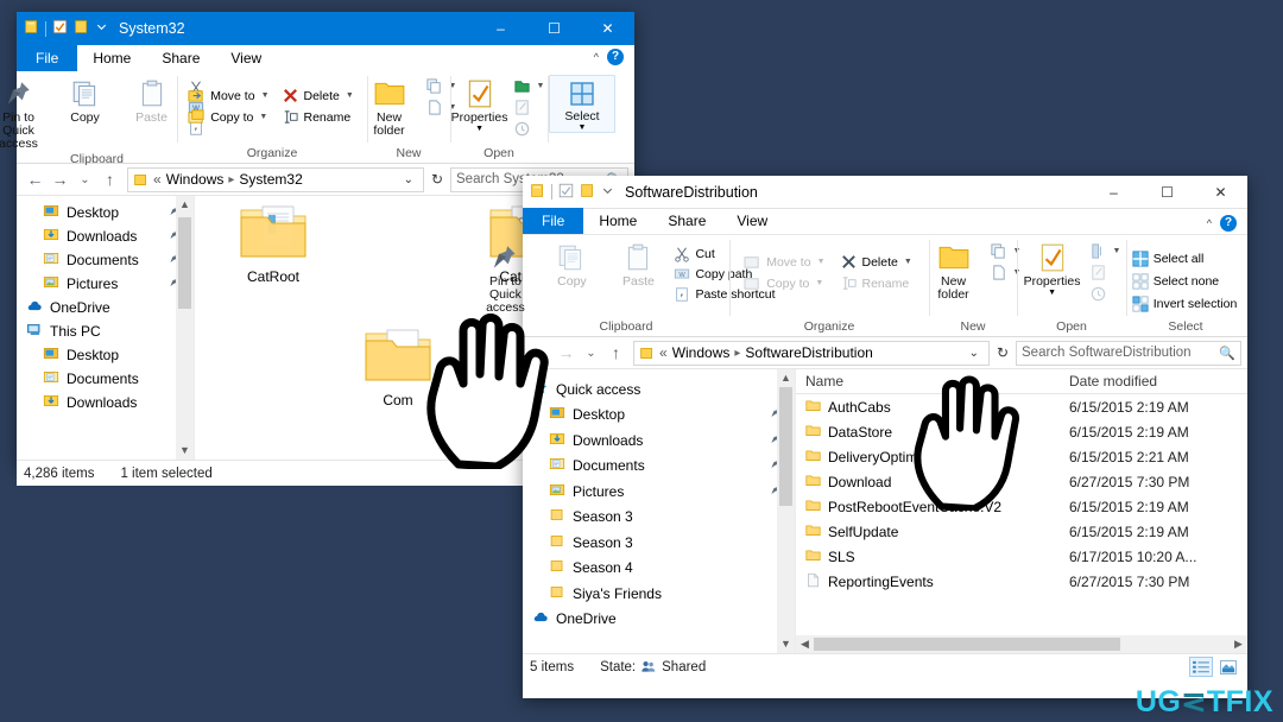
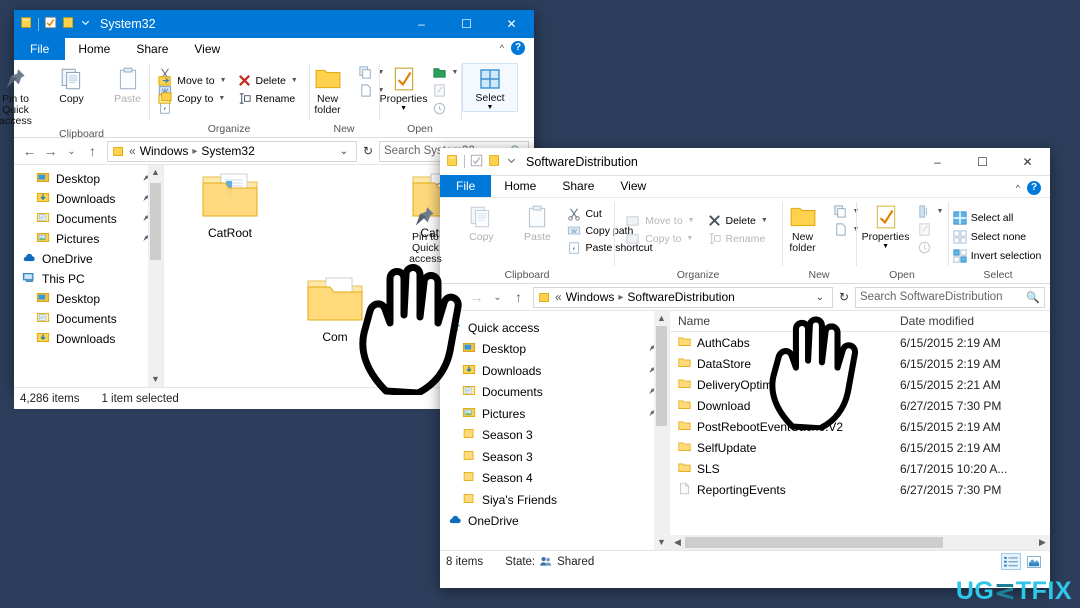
  System32
  –
  ☐
  ✕
  File
  Home
  Share
  View
  ^
  ?
  Pin to Quick access
  Copy
  Paste
  Clipboard
  Move to
  Copy to
  Delete
  Rename
  Organize
  New folder
  New
  Properties
  Open
  Select
  ←
  →
  ⌄
  ↑
  «
  Windows
  ▸
  System32
  ⌄
  ↻
  Desktop
  Downloads
  Documents
  Pictures
  OneDrive
  This PC
  Desktop
  Documents
  Downloads
  ▲
  ▼
  CatRoot
  Com
  4,286 items
  1 item selected
  SoftwareDistribution
  –
  ☐
  ✕
  File
  Home
  Share
  View
  ^
  ?
  Pin to Quick access
  Copy
  Paste
  Cut
  Clipboard
  Move to
  Copy to
  Delete
  Rename
  Organize
  New folder
  New
  Properties
  Open
  Select all
  Select none
  Invert selection
  Select
  →
  ⌄
  ↑
  «
  Windows
  ▸
  SoftwareDistribution
  ⌄
  ↻
  Search SoftwareDistribution
  🔍
  Quick access
  Desktop
  Downloads
  Documents
  Pictures
  Season 3
  Season 3
  Season 4
  Siya's Friends
  OneDrive
  ▲
  ▼
  Name
  Date modified
  AuthCabs
  6/15/2015 2:19 AM
  DataStore
  6/15/2015 2:19 AM
  6/15/2015 2:21 AM
  Download
  6/27/2015 7:30 PM
  6/15/2015 2:19 AM
  SelfUpdate
  6/15/2015 2:19 AM
  SLS
  6/17/2015 10:20 A...
  ReportingEvents
  6/27/2015 7:30 PM
  ◀
  ▶
- 5 items
+ 8 items
  State:
  Shared
  UG⋜TFIX
